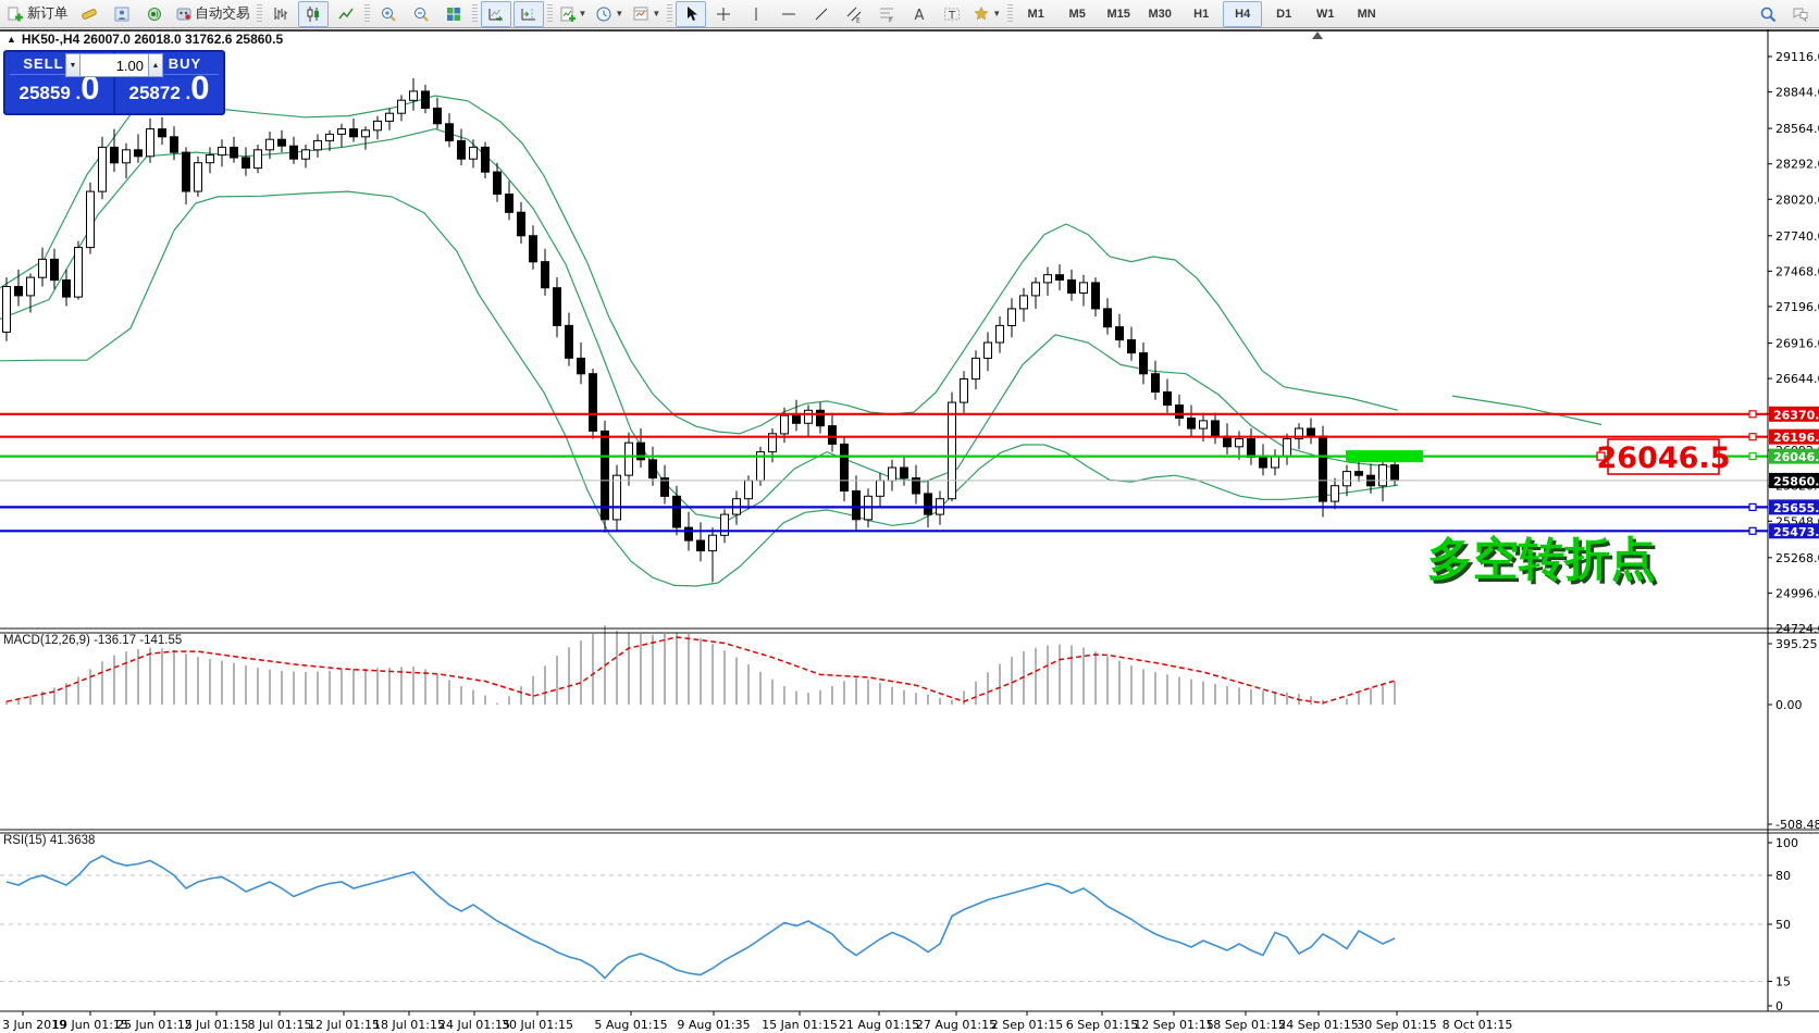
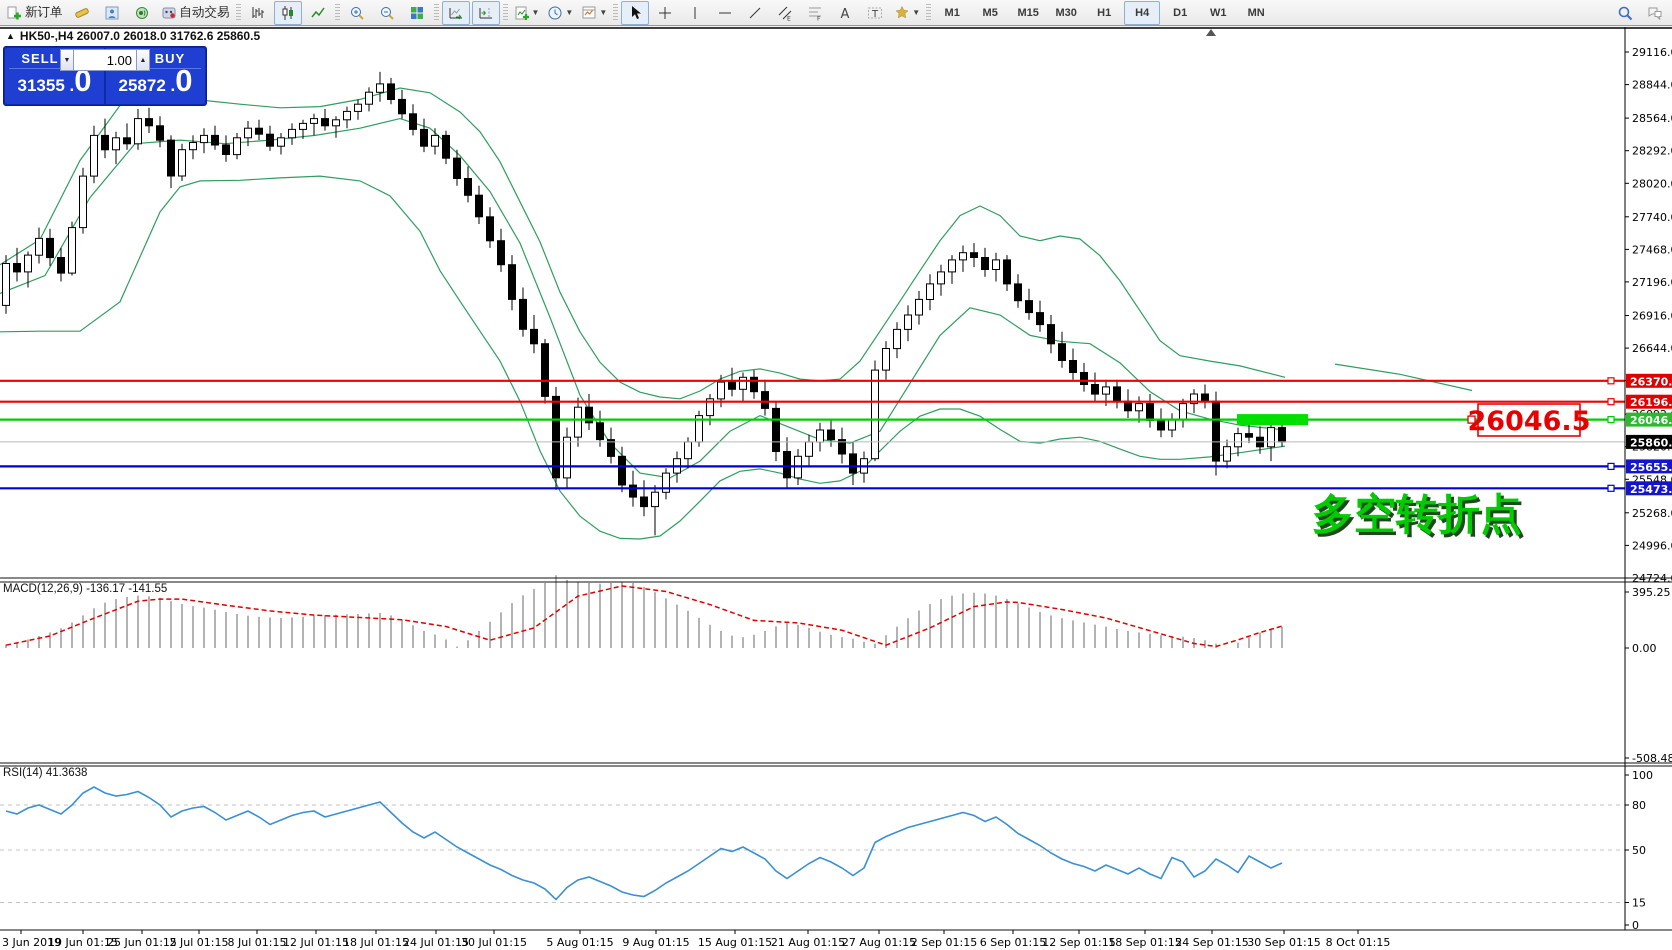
  新订单
  自动交易
  ▼
  ▼
  ▼
  A
  T
  ▼
  M1
  M5
  M15
  M30
  H1
  H4
  D1
  W1
  MN
  26046.5
  多空转折点
  29116.
  28844.
  28564.
  28292.
  28020.
  27740.
  27468.
  27196.
  26916.
  26644.
  25548.
  25268.
  24996.
  24724.
  395.25
  0.00
  -508.48
  100
  80
  50
  15
  0
  26370.
  26196.
  26046.
  25655.
  25473.
  25860.
  3 Jun 2019
  19 Jun 01:15
  25 Jun 01:15
  2 Jul 01:15
  8 Jul 01:15
  12 Jul 01:15
  18 Jul 01:15
  24 Jul 01:15
  30 Jul 01:15
  5 Aug 01:15
- 9 Aug 01:35
+ 9 Aug 01:15
- 15 Jan 01:15
+ 15 Aug 01:15
  21 Aug 01:15
  27 Aug 01:15
  2 Sep 01:15
  6 Sep 01:15
  12 Sep 01:15
  18 Sep 01:15
  24 Sep 01:15
  30 Sep 01:15
  8 Oct 01:15
  ▲
  HK50-,H4 26007.0 26018.0 31762.6 25860.5
  SELL
- 25859 .0
+ 31355 .0
  BUY
  25872 .0
  1.00
  MACD(12,26,9) -136.17 -141.55
- RSI(15) 41.3638
+ RSI(14) 41.3638
